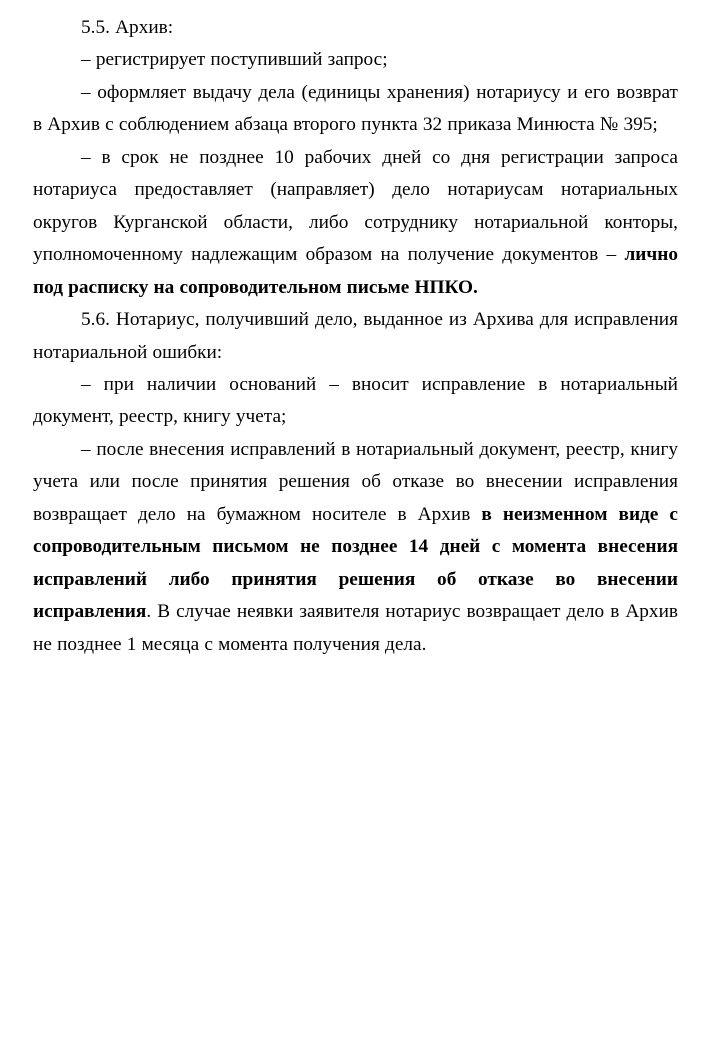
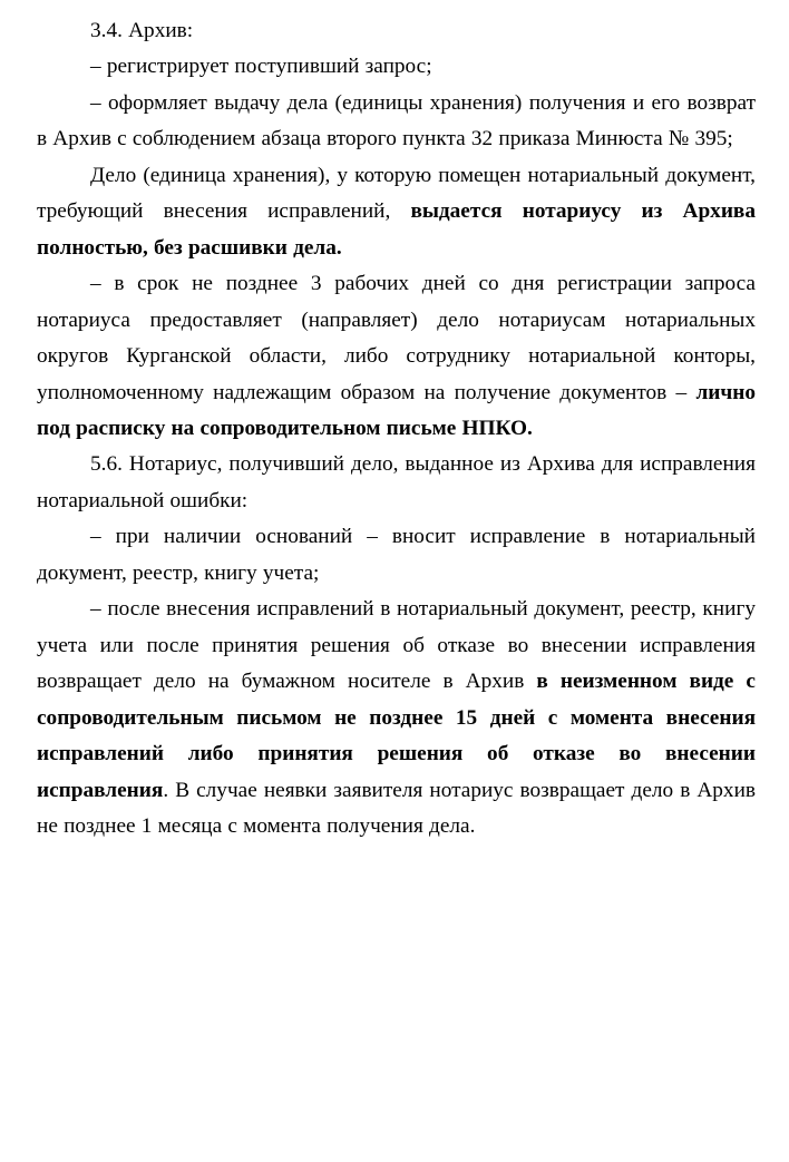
- 5.5. Архив:
+ 3.4. Архив:
  – регистрирует поступивший запрос;
- – оформляет выдачу дела (единицы хранения) нотариусу и его возврат в Архив с соблюдением абзаца второго пункта 32 приказа Минюста № 395;
+ – оформляет выдачу дела (единицы хранения) получения и его возврат в Архив с соблюдением абзаца второго пункта 32 приказа Минюста № 395;
+ Дело (единица хранения), у которую помещен нотариальный документ, требующий внесения исправлений, выдается нотариусу из Архива полностью, без расшивки дела.
- – в срок не позднее 10 рабочих дней со дня регистрации запроса нотариуса предоставляет (направляет) дело нотариусам нотариальных округов Курганской области, либо сотруднику нотариальной конторы, уполномоченному надлежащим образом на получение документов – лично под расписку на сопроводительном письме НПКО.
+ – в срок не позднее 3 рабочих дней со дня регистрации запроса нотариуса предоставляет (направляет) дело нотариусам нотариальных округов Курганской области, либо сотруднику нотариальной конторы, уполномоченному надлежащим образом на получение документов – лично под расписку на сопроводительном письме НПКО.
  5.6. Нотариус, получивший дело, выданное из Архива для исправления нотариальной ошибки:
  – при наличии оснований – вносит исправление в нотариальный документ, реестр, книгу учета;
- – после внесения исправлений в нотариальный документ, реестр, книгу учета или после принятия решения об отказе во внесении исправления возвращает дело на бумажном носителе в Архив в неизменном виде с сопроводительным письмом не позднее 14 дней с момента внесения исправлений либо принятия решения об отказе во внесении исправления. В случае неявки заявителя нотариус возвращает дело в Архив не позднее 1 месяца с момента получения дела.
+ – после внесения исправлений в нотариальный документ, реестр, книгу учета или после принятия решения об отказе во внесении исправления возвращает дело на бумажном носителе в Архив в неизменном виде с сопроводительным письмом не позднее 15 дней с момента внесения исправлений либо принятия решения об отказе во внесении исправления. В случае неявки заявителя нотариус возвращает дело в Архив не позднее 1 месяца с момента получения дела.
